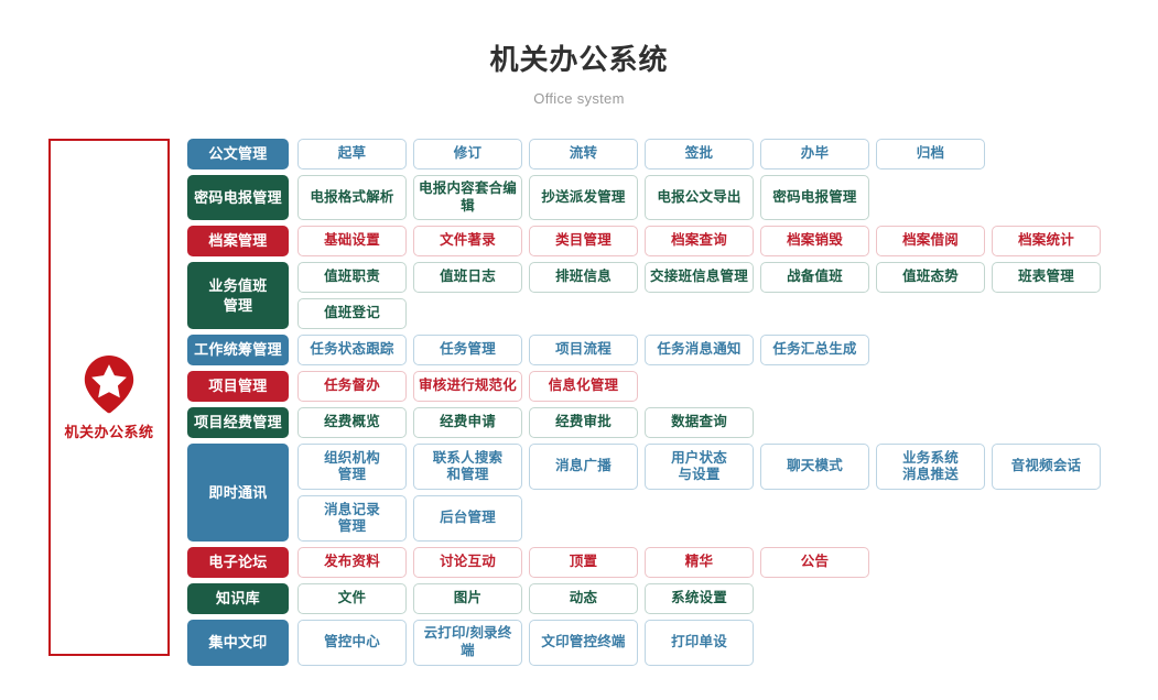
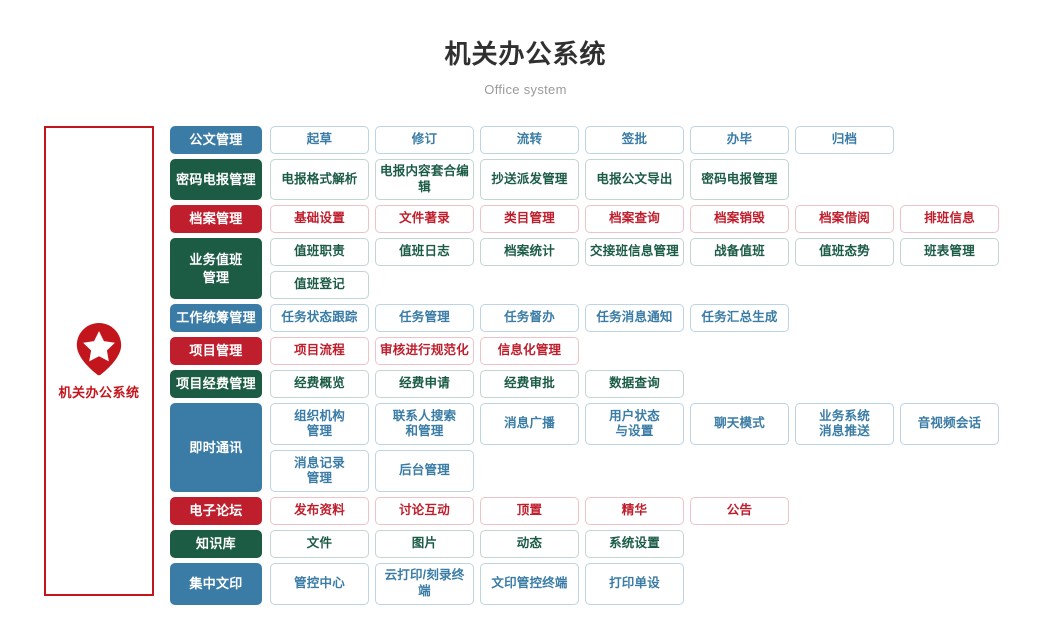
  机关办公系统
  Office system
  机关办公系统
  公文管理
  起草
  修订
  流转
  签批
  办毕
  归档
  密码电报管理
  电报格式解析
  电报内容套合编辑
  抄送派发管理
  电报公文导出
  密码电报管理
  档案管理
  基础设置
  文件著录
  类目管理
  档案查询
  档案销毁
  档案借阅
- 档案统计
+ 排班信息
  业务值班
  管理
  值班职责
  值班日志
- 排班信息
+ 档案统计
  交接班信息管理
  战备值班
  值班态势
  班表管理
  值班登记
  工作统筹管理
  任务状态跟踪
  任务管理
- 项目流程
+ 任务督办
  任务消息通知
  任务汇总生成
  项目管理
- 任务督办
+ 项目流程
  审核进行规范化
  信息化管理
  项目经费管理
  经费概览
  经费申请
  经费审批
  数据查询
  即时通讯
  组织机构
  管理
  联系人搜索
  和管理
  消息广播
  用户状态
  与设置
  聊天模式
  业务系统
  消息推送
  音视频会话
  消息记录
  管理
  后台管理
  电子论坛
  发布资料
  讨论互动
  顶置
  精华
  公告
  知识库
  文件
  图片
  动态
  系统设置
  集中文印
  管控中心
  云打印/刻录终端
  文印管控终端
  打印单设
